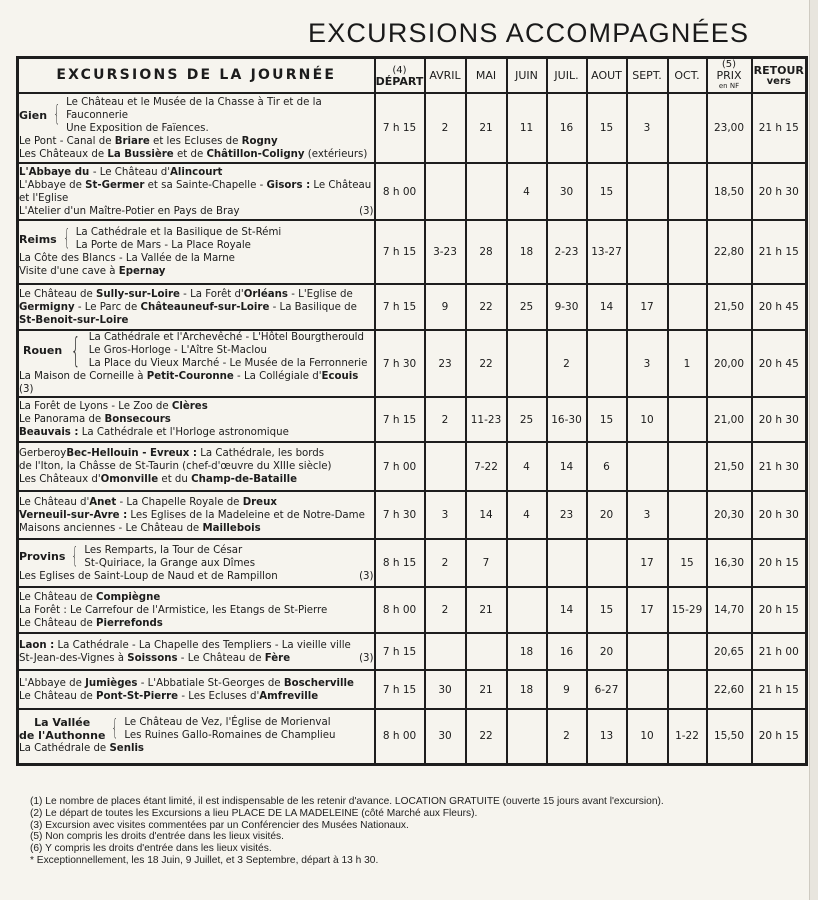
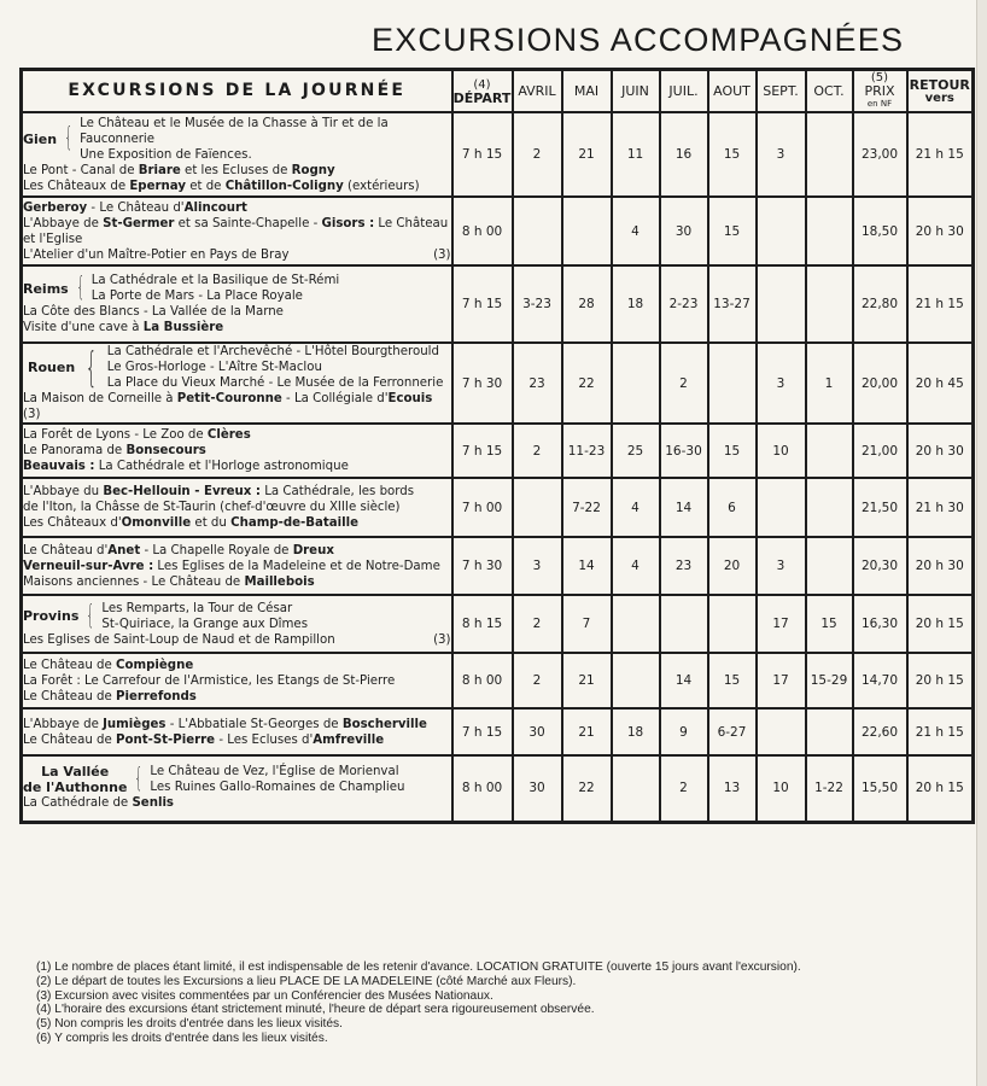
  EXCURSIONS ACCOMPAGNÉES
  EXCURSIONS DE LA JOURNÉE	(4)DÉPART	AVRIL	MAI	JUIN	JUIL.	AOUT	SEPT.	OCT.	(5)PRIXen NF	RETOURvers
- Gien { Le Château et le Musée de la Chasse à Tir et de la FauconnerieUne Exposition de Faïences. Le Pont - Canal de Briare et les Ecluses de Rogny Les Châteaux de La Bussière et de Châtillon-Coligny (extérieurs)	7 h 15	2	21	11	16	15	3		23,00	21 h 15
+ Gien { Le Château et le Musée de la Chasse à Tir et de la FauconnerieUne Exposition de Faïences. Le Pont - Canal de Briare et les Ecluses de Rogny Les Châteaux de Epernay et de Châtillon-Coligny (extérieurs)	7 h 15	2	21	11	16	15	3		23,00	21 h 15
- L'Abbaye du - Le Château d'Alincourt L'Abbaye de St-Germer et sa Sainte-Chapelle - Gisors : Le Château et l'Eglise L'Atelier d'un Maître-Potier en Pays de Bray (3)	8 h 00			4	30	15			18,50	20 h 30
+ Gerberoy - Le Château d'Alincourt L'Abbaye de St-Germer et sa Sainte-Chapelle - Gisors : Le Château et l'Eglise L'Atelier d'un Maître-Potier en Pays de Bray (3)	8 h 00			4	30	15			18,50	20 h 30
- Reims { La Cathédrale et la Basilique de St-RémiLa Porte de Mars - La Place Royale La Côte des Blancs - La Vallée de la Marne Visite d'une cave à Epernay	7 h 15	3-23	28	18	2-23	13-27			22,80	21 h 15
+ Reims { La Cathédrale et la Basilique de St-RémiLa Porte de Mars - La Place Royale La Côte des Blancs - La Vallée de la Marne Visite d'une cave à La Bussière	7 h 15	3-23	28	18	2-23	13-27			22,80	21 h 15
- Le Château de Sully-sur-Loire - La Forêt d'Orléans - L'Eglise de Germigny - Le Parc de Châteauneuf-sur-Loire - La Basilique de St-Benoit-sur-Loire	7 h 15	9	22	25	9-30	14	17		21,50	20 h 45
  Rouen { La Cathédrale et l'Archevêché - L'Hôtel BourgtherouldLe Gros-Horloge - L'Aître St-MaclouLa Place du Vieux Marché - Le Musée de la Ferronnerie La Maison de Corneille à Petit-Couronne - La Collégiale d'Ecouis (3)	7 h 30	23	22		2		3	1	20,00	20 h 45
  La Forêt de Lyons - Le Zoo de Clères Le Panorama de Bonsecours Beauvais : La Cathédrale et l'Horloge astronomique	7 h 15	2	11-23	25	16-30	15	10		21,00	20 h 30
- GerberoyBec-Hellouin - Evreux : La Cathédrale, les bords de l'Iton, la Châsse de St-Taurin (chef-d'œuvre du XIIIe siècle) Les Châteaux d'Omonville et du Champ-de-Bataille	7 h 00		7-22	4	14	6			21,50	21 h 30
+ L'Abbaye du Bec-Hellouin - Evreux : La Cathédrale, les bords de l'Iton, la Châsse de St-Taurin (chef-d'œuvre du XIIIe siècle) Les Châteaux d'Omonville et du Champ-de-Bataille	7 h 00		7-22	4	14	6			21,50	21 h 30
  Le Château d'Anet - La Chapelle Royale de Dreux Verneuil-sur-Avre : Les Eglises de la Madeleine et de Notre-Dame Maisons anciennes - Le Château de Maillebois	7 h 30	3	14	4	23	20	3		20,30	20 h 30
  Provins { Les Remparts, la Tour de CésarSt-Quiriace, la Grange aux Dîmes Les Eglises de Saint-Loup de Naud et de Rampillon (3)	8 h 15	2	7				17	15	16,30	20 h 15
  Le Château de Compiègne La Forêt : Le Carrefour de l'Armistice, les Etangs de St-Pierre Le Château de Pierrefonds	8 h 00	2	21		14	15	17	15-29	14,70	20 h 15
- Laon : La Cathédrale - La Chapelle des Templiers - La vieille ville St-Jean-des-Vignes à Soissons - Le Château de Fère (3)	7 h 15			18	16	20			20,65	21 h 00
  L'Abbaye de Jumièges - L'Abbatiale St-Georges de Boscherville Le Château de Pont-St-Pierre - Les Ecluses d'Amfreville	7 h 15	30	21	18	9	6-27			22,60	21 h 15
  La Valléede l'Authonne{ Le Château de Vez, l'Église de MorienvalLes Ruines Gallo-Romaines de Champlieu La Cathédrale de Senlis	8 h 00	30	22		2	13	10	1-22	15,50	20 h 15
  (1) Le nombre de places étant limité, il est indispensable de les retenir d'avance. LOCATION GRATUITE (ouverte 15 jours avant l'excursion).
  (2) Le départ de toutes les Excursions a lieu PLACE DE LA MADELEINE (côté Marché aux Fleurs).
  (3) Excursion avec visites commentées par un Conférencier des Musées Nationaux.
+ (4) L'horaire des excursions étant strictement minuté, l'heure de départ sera rigoureusement observée.
  (5) Non compris les droits d'entrée dans les lieux visités.
  (6) Y compris les droits d'entrée dans les lieux visités.
- * Exceptionnellement, les 18 Juin, 9 Juillet, et 3 Septembre, départ à 13 h 30.
